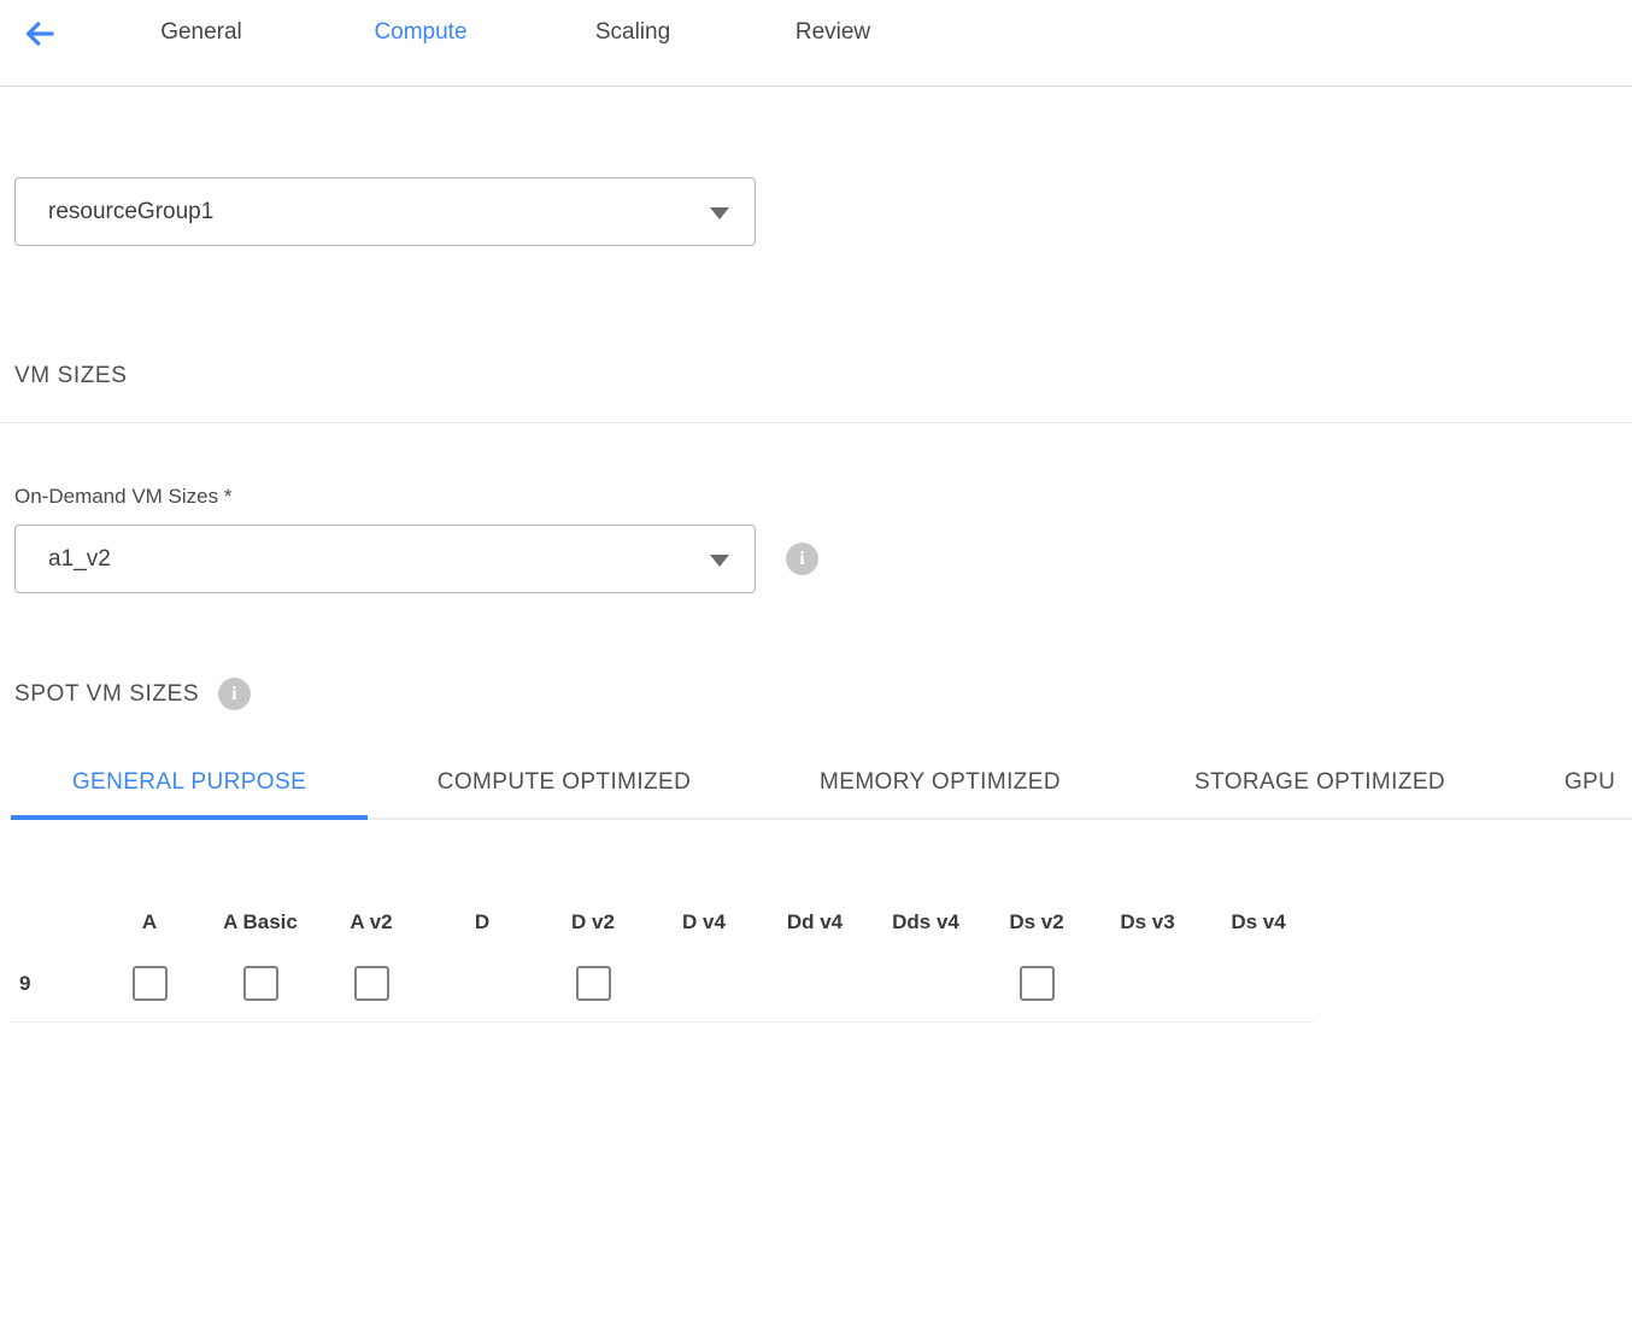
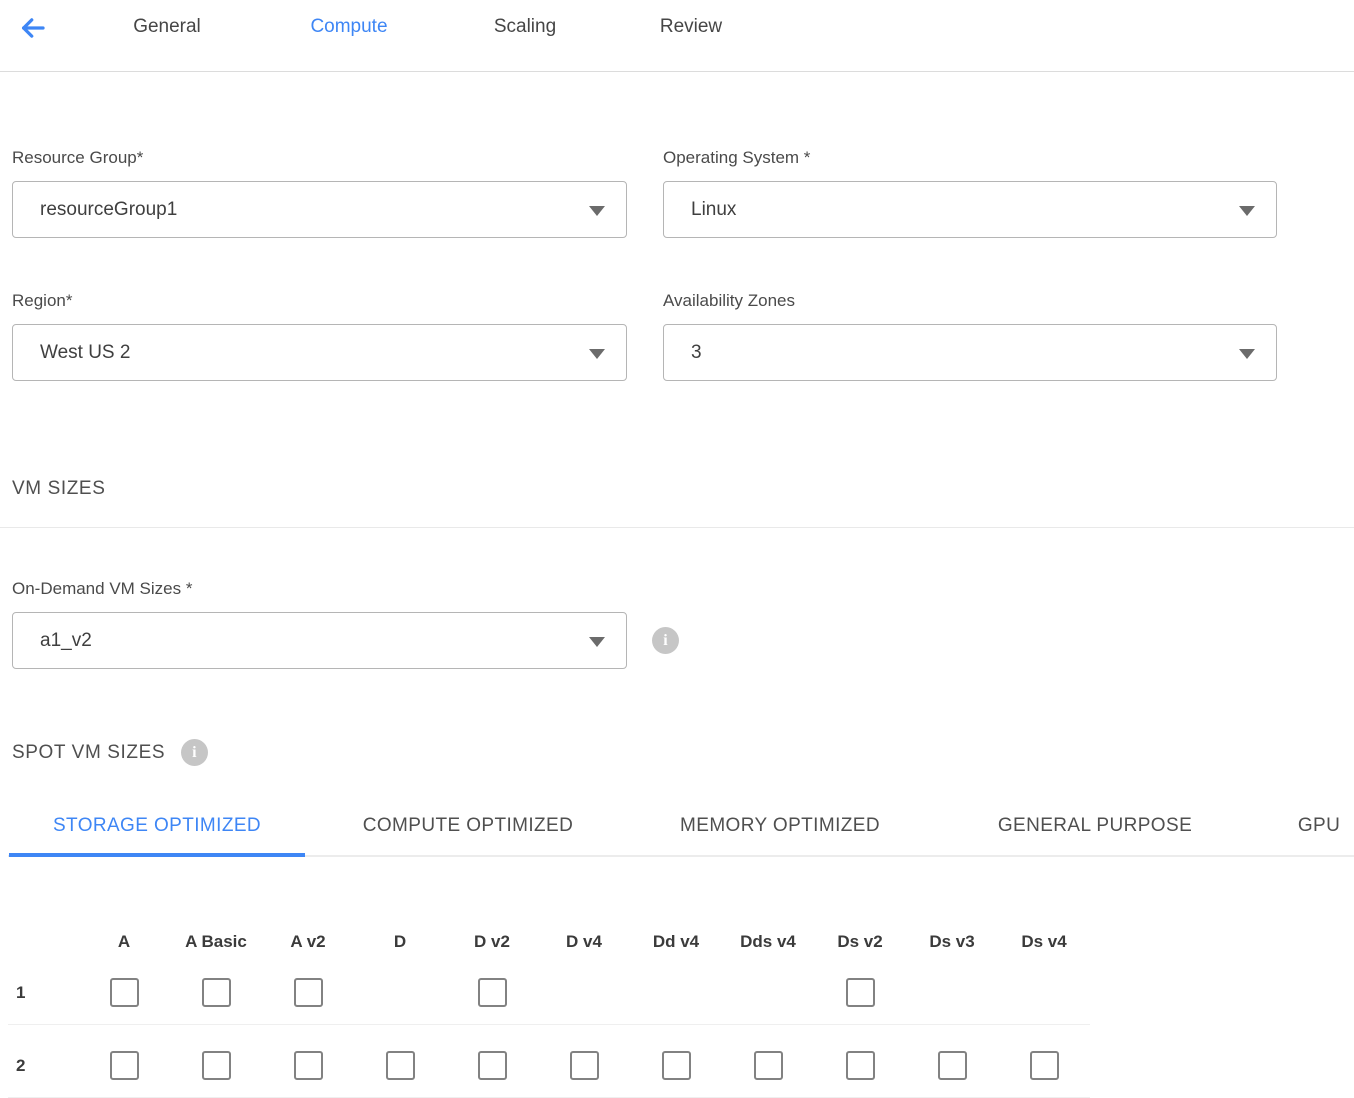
  General
  Compute
  Scaling
  Review
+ Resource Group*
  resourceGroup1
+ Operating System *
+ Linux
+ Region*
+ West US 2
+ Availability Zones
+ 3
  VM SIZES
  On-Demand VM Sizes *
  a1_v2
  i
  SPOT VM SIZES
  i
- GENERAL PURPOSE
+ STORAGE OPTIMIZED
  COMPUTE OPTIMIZED
  MEMORY OPTIMIZED
- STORAGE OPTIMIZED
+ GENERAL PURPOSE
  GPU
  A
  A Basic
  A v2
  D
  D v2
  D v4
  Dd v4
  Dds v4
  Ds v2
  Ds v3
  Ds v4
- 9
+ 1
+ 2
